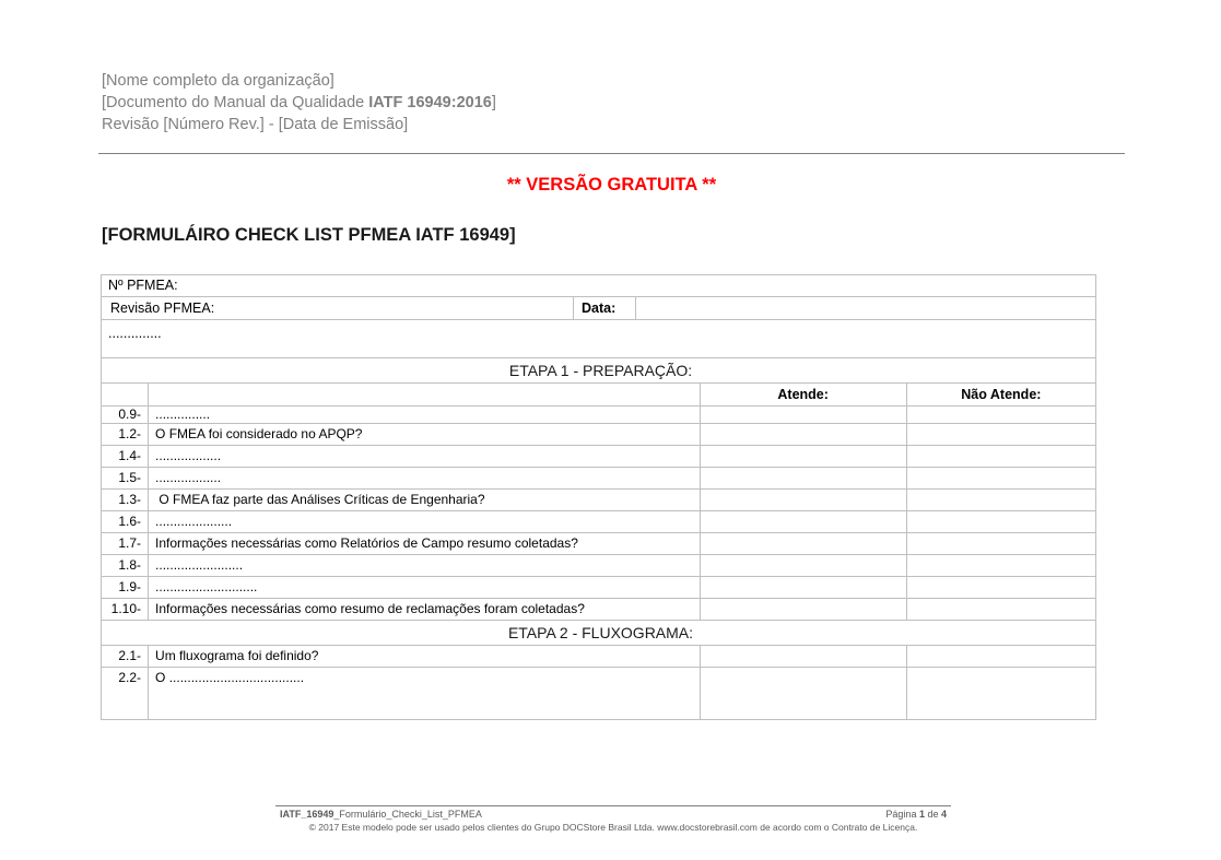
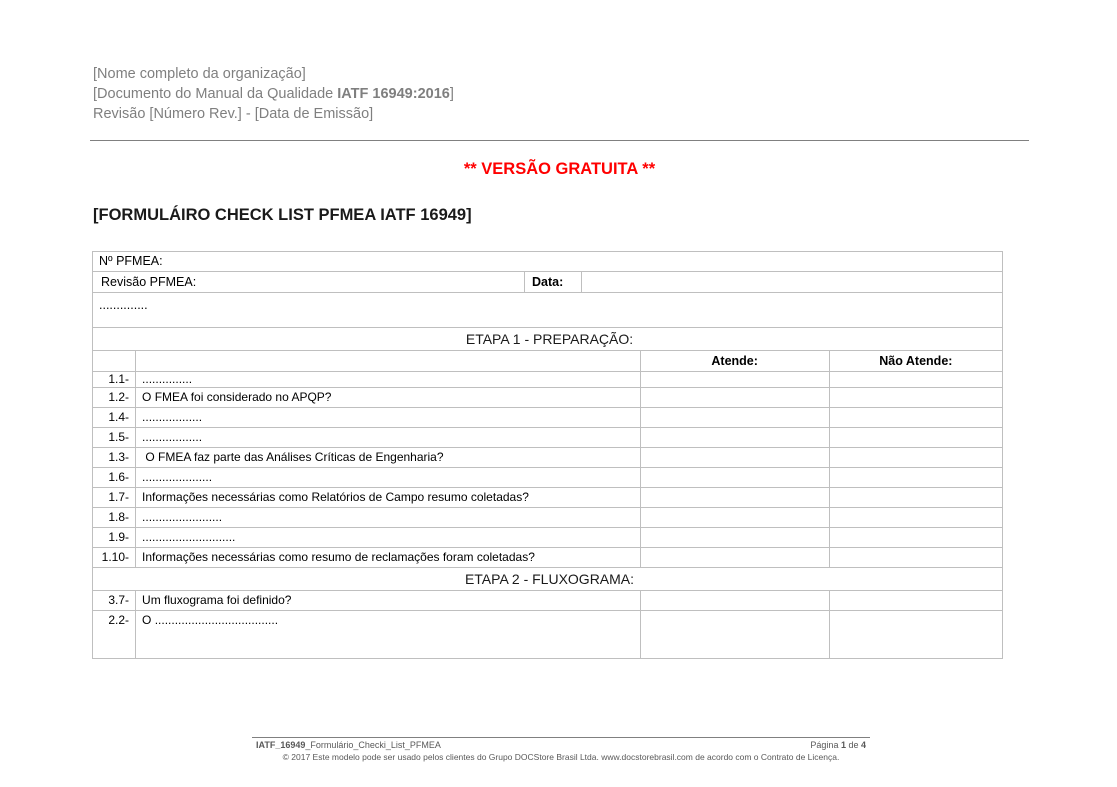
  [Nome completo da organização]
  [Documento do Manual da Qualidade IATF 16949:2016]
  Revisão [Número Rev.] - [Data de Emissão]
  ** VERSÃO GRATUITA **
  [FORMULÁIRO CHECK LIST PFMEA IATF 16949]
  Nº PFMEA:
  Revisão PFMEA: Data:
  ..............
  ETAPA 1 - PREPARAÇÃO:
  		Atende:	Não Atende:
- 0.9-	...............
+ 1.1-	...............
  1.2-	O FMEA foi considerado no APQP?
  1.4-	..................
  1.5-	..................
  1.3-	O FMEA faz parte das Análises Críticas de Engenharia?
  1.6-	.....................
  1.7-	Informações necessárias como Relatórios de Campo resumo coletadas?
  1.8-	........................
  1.9-	............................
  1.10-	Informações necessárias como resumo de reclamações foram coletadas?
  ETAPA 2 - FLUXOGRAMA:
- 2.1-	Um fluxograma foi definido?
+ 3.7-	Um fluxograma foi definido?
  2.2-	O .....................................
  IATF_16949_Formulário_Checki_List_PFMEA
  Página 1 de 4
  © 2017 Este modelo pode ser usado pelos clientes do Grupo DOCStore Brasil Ltda. www.docstorebrasil.com de acordo com o Contrato de Licença.
